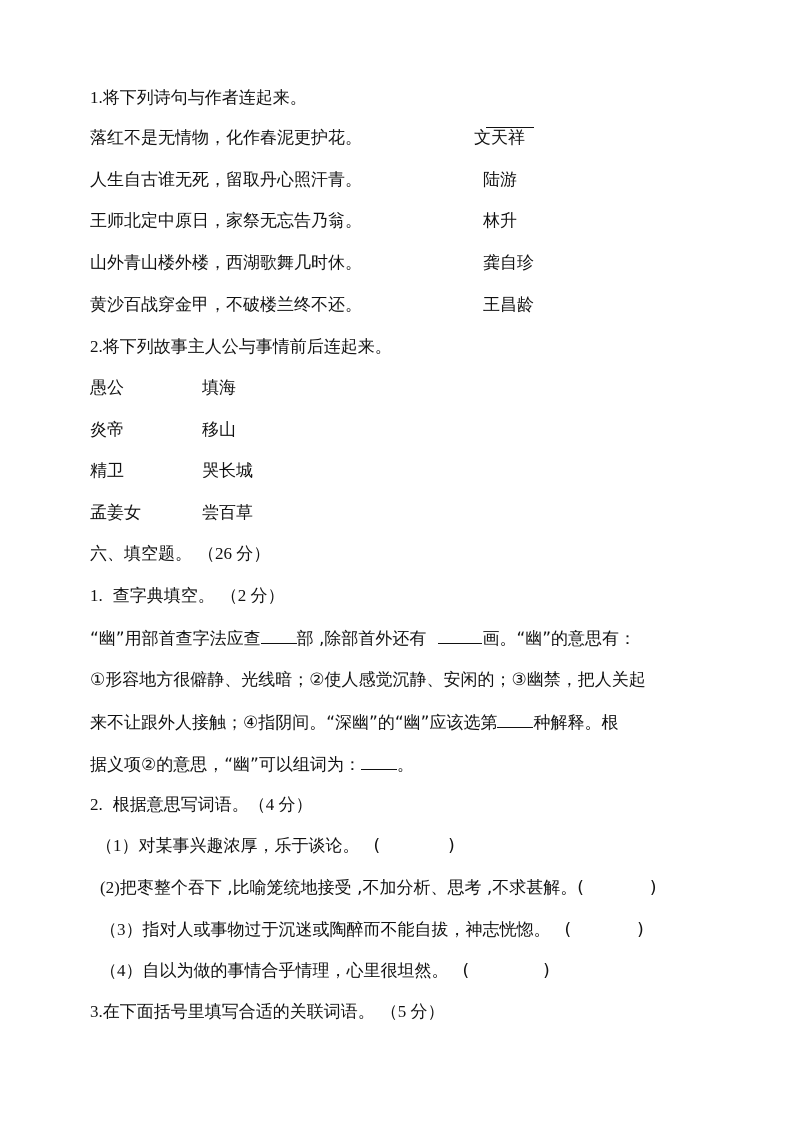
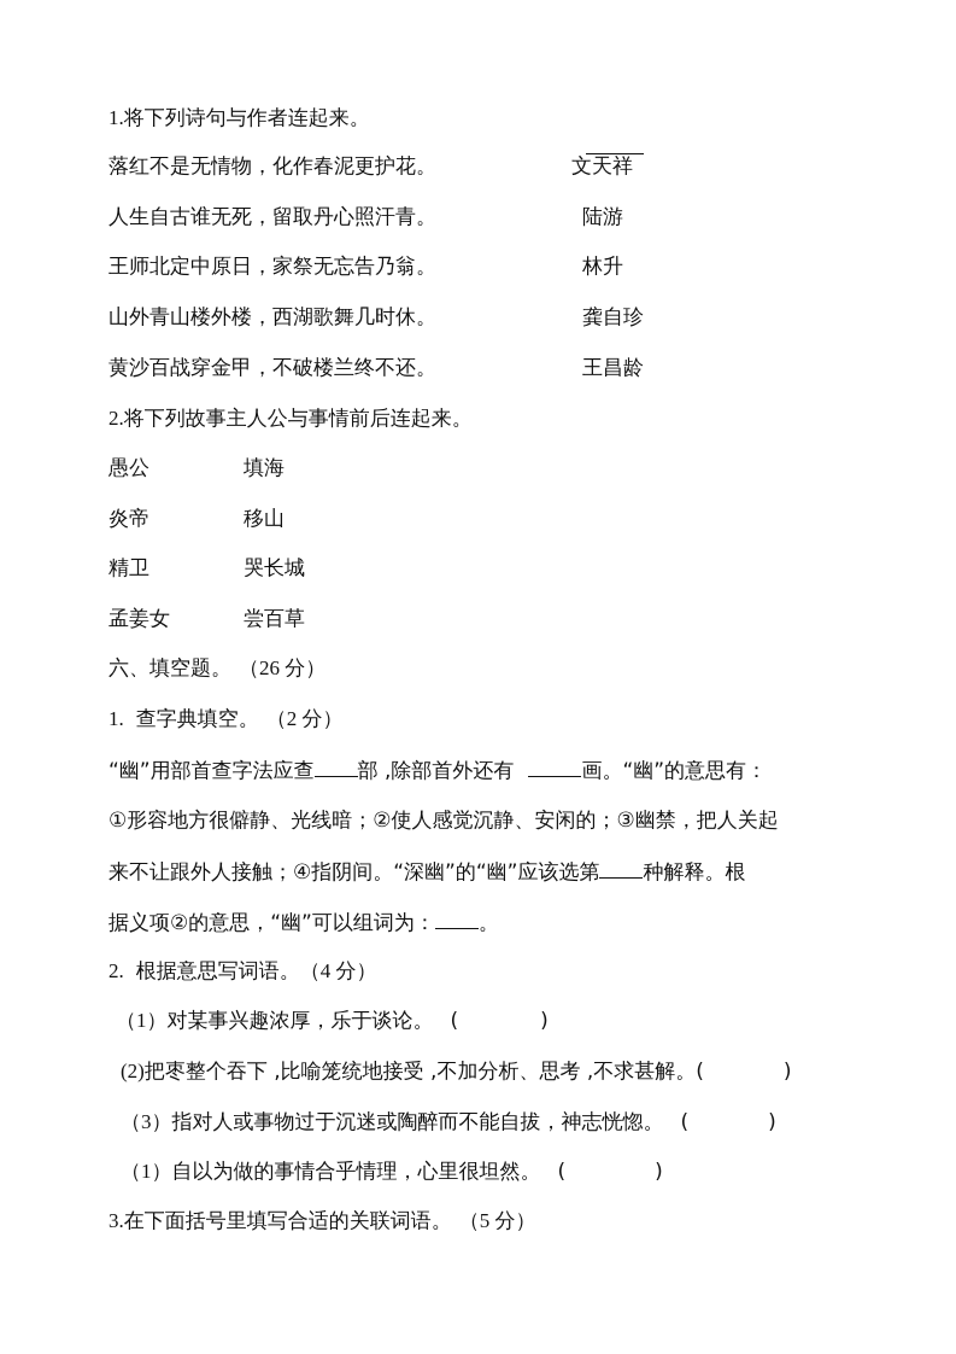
  1.将下列诗句与作者连起来。
  落红不是无情物，化作春泥更护花。
  人生自古谁无死，留取丹心照汗青。
  王师北定中原日，家祭无忘告乃翁。
  山外青山楼外楼，西湖歌舞几时休。
  黄沙百战穿金甲，不破楼兰终不还。
  文天祥
  陆游
  林升
  龚自珍
  王昌龄
  2.将下列故事主人公与事情前后连起来。
  愚公
  炎帝
  精卫
  孟姜女
  填海
  移山
  哭长城
  尝百草
  六、填空题。 （26 分）
  1. 查字典填空。 （2 分）
  “幽”用部首查字法应查 部 ,除部首外还有 画。“幽”的意思有：
  ①形容地方很僻静、光线暗；②使人感觉沉静、安闲的；③幽禁，把人关起
  来不让跟外人接触；④指阴间。“深幽”的“幽”应该选第 种解释。根
  据义项②的意思，“幽”可以组词为： 。
  2. 根据意思写词语。（4 分）
  （1）对某事兴趣浓厚，乐于谈论。 ( )
  (2)把枣整个吞下 ,比喻笼统地接受 ,不加分析、思考 ,不求甚解。( )
  （3）指对人或事物过于沉迷或陶醉而不能自拔，神志恍惚。 ( )
- （4）自以为做的事情合乎情理，心里很坦然。 ( )
+ （1）自以为做的事情合乎情理，心里很坦然。 ( )
  3.在下面括号里填写合适的关联词语。 （5 分）
